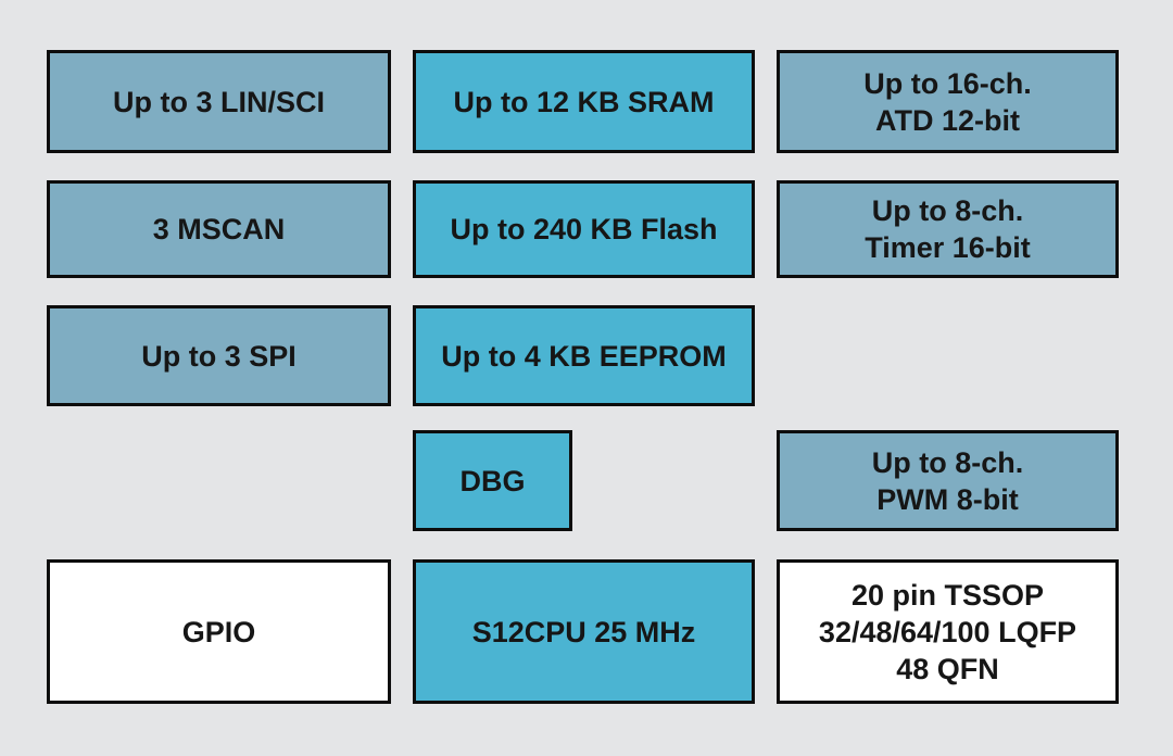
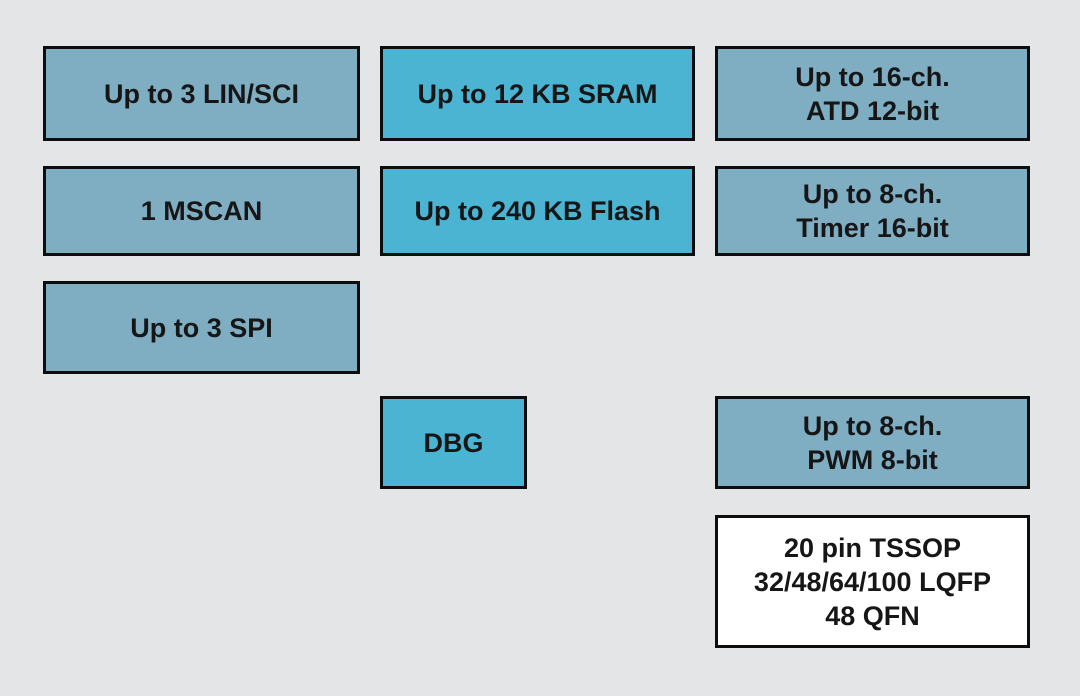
  Up to 3 LIN/SCI
  Up to 12 KB SRAM
  Up to 16-ch.
  ATD 12-bit
- 3 MSCAN
+ 1 MSCAN
  Up to 240 KB Flash
  Up to 8-ch.
  Timer 16-bit
  Up to 3 SPI
- Up to 4 KB EEPROM
  DBG
  Up to 8-ch.
  PWM 8-bit
- GPIO
- S12CPU 25 MHz
  20 pin TSSOP
  32/48/64/100 LQFP
  48 QFN
